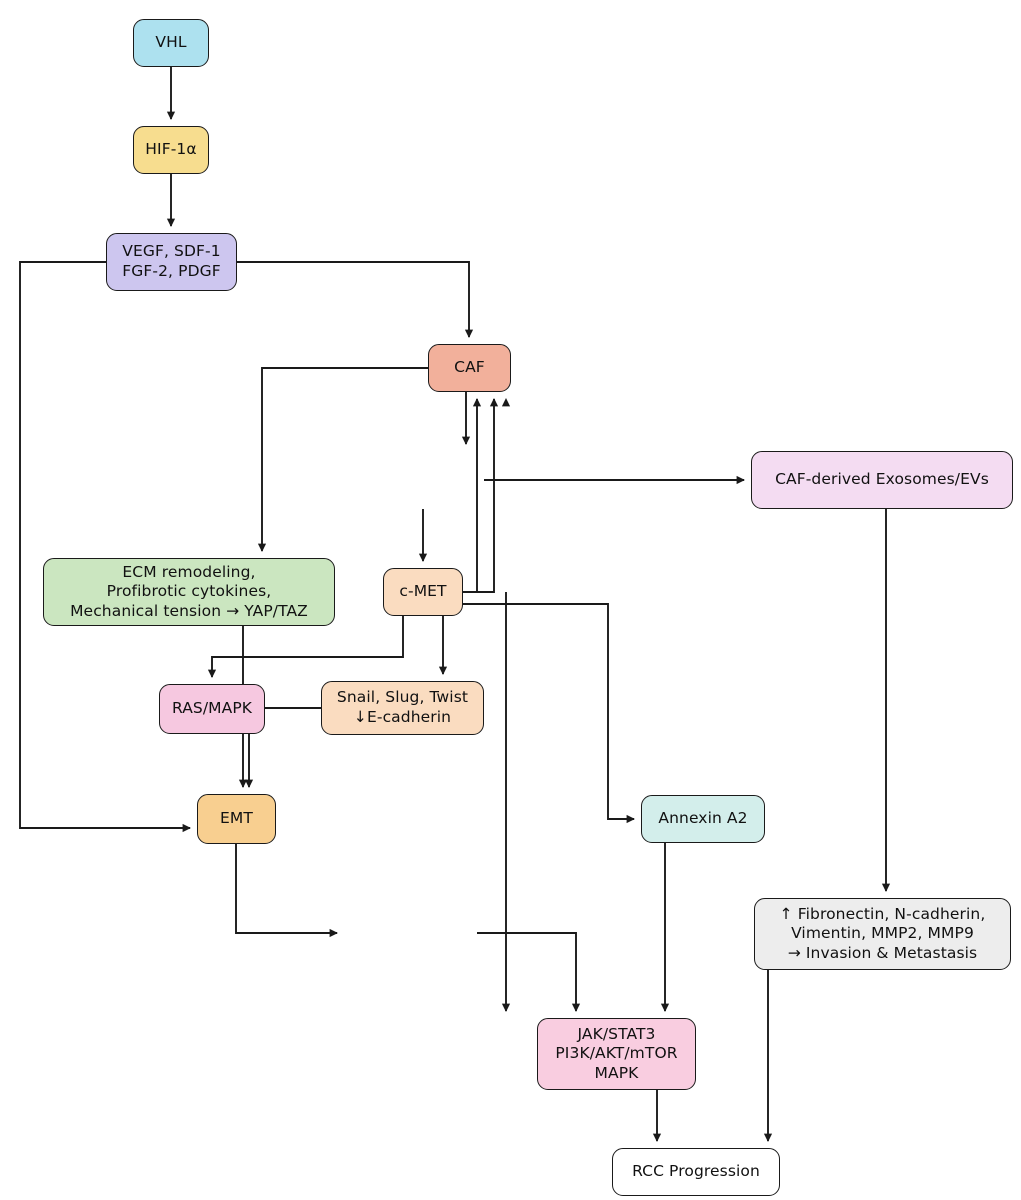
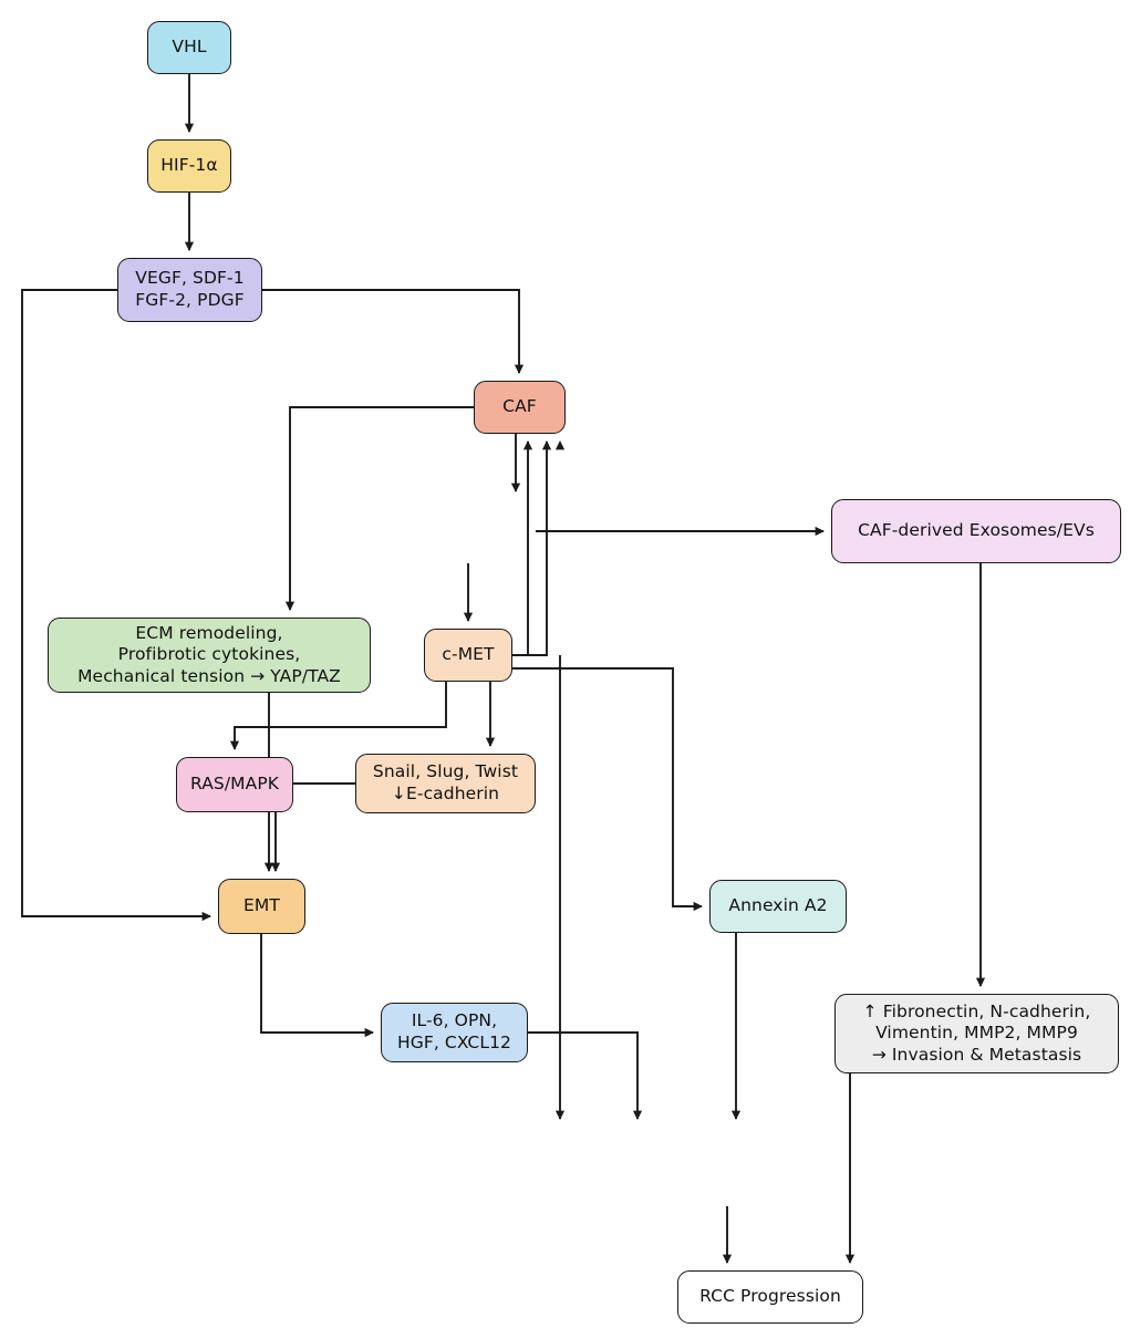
  VHL
  HIF-1α
  VEGF, SDF-1
  FGF-2, PDGF
  CAF
  CAF-derived Exosomes/EVs
  ECM remodeling,
  Profibrotic cytokines,
  Mechanical tension → YAP/TAZ
  c-MET
  RAS/MAPK
  Snail, Slug, Twist
  ↓E-cadherin
  EMT
  Annexin A2
+ IL-6, OPN,
+ HGF, CXCL12
  ↑ Fibronectin, N-cadherin,
  Vimentin, MMP2, MMP9
  → Invasion & Metastasis
- JAK/STAT3
- PI3K/AKT/mTOR
- MAPK
  RCC Progression
